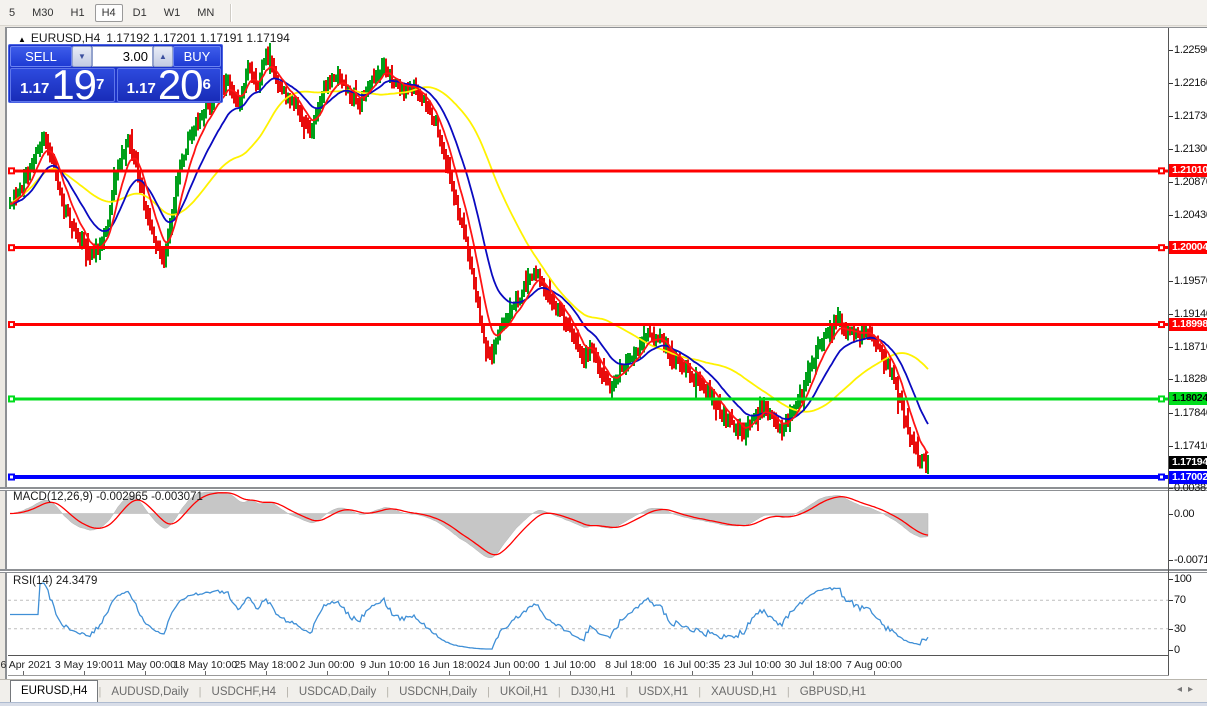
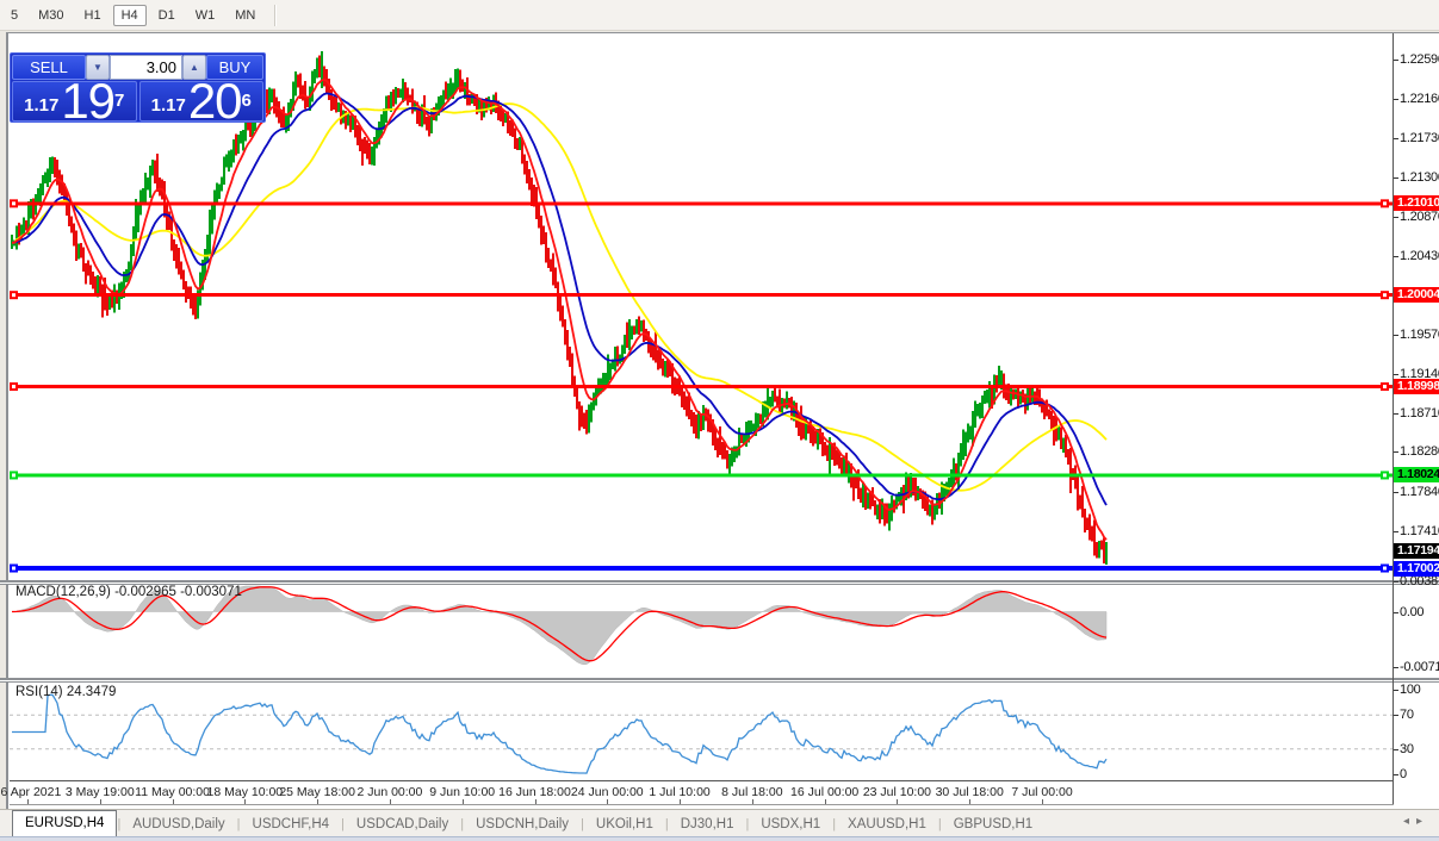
  5
  M30
  H1
  H4
  D1
  W1
  MN
- ▲ EURUSD,H4 1.17192 1.17201 1.17191 1.17194
  SELL
  ▼
  3.00
  ▲
  BUY
  1.17
  19
  7
  1.17
  20
  6
  MACD(12,26,9) -0.002965 -0.003071
  RSI(14) 24.3479
  1.2259
  1.2216
  1.2173
  1.2130
  1.2087
  1.2043
  1.1957
  1.1914
  1.1871
  1.1828
  1.1784
  1.1741
  0.0038
  0.00
  -0.0071
  100
  70
  30
  0
  1.21010
  1.20004
  1.18998
  1.18024
  1.17194
  1.17002
  6 Apr 2021
  3 May 19:00
  11 May 00:00
  18 May 10:00
  25 May 18:00
  2 Jun 00:00
  9 Jun 10:00
  16 Jun 18:00
  24 Jun 00:00
  1 Jul 10:00
  8 Jul 18:00
- 16 Jul 00:35
+ 16 Jul 00:00
  23 Jul 10:00
  30 Jul 18:00
- 7 Aug 00:00
+ 7 Jul 00:00
  EURUSD,H4
  |
  AUDUSD,Daily
  |
  USDCHF,H4
  |
  USDCAD,Daily
  |
  USDCNH,Daily
  |
  UKOil,H1
  |
  DJ30,H1
  |
  USDX,H1
  |
  XAUUSD,H1
  |
  GBPUSD,H1
  ◂▸
